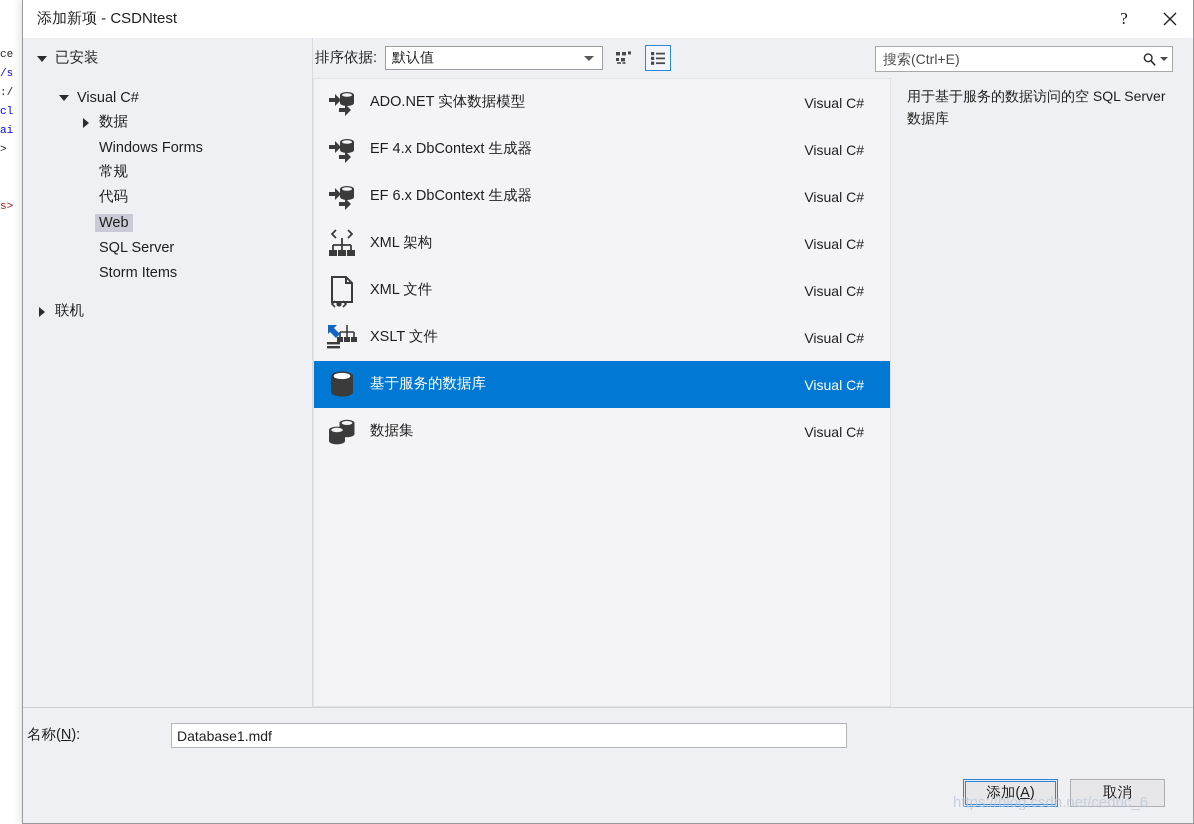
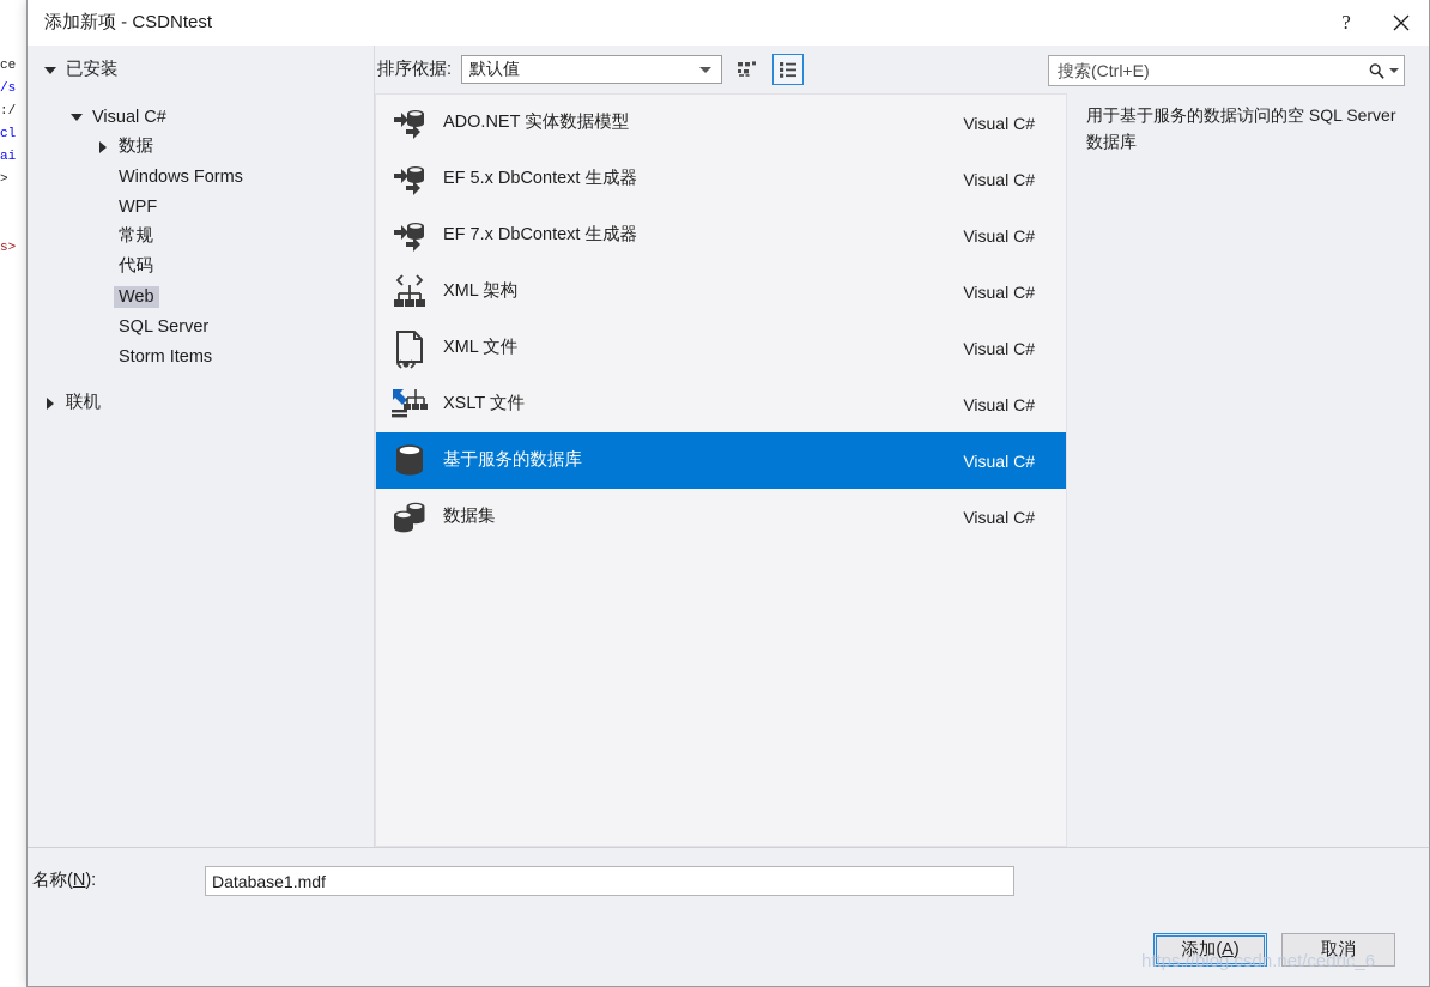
  ce /s :/ cl ai > s>
  添加新项 - CSDNtest
  ?
  已安装
  Visual C#
  数据
  Windows Forms
+ WPF
  常规
  代码
  Web
  SQL Server
  Storm Items
  联机
  排序依据:
  默认值
  ADO.NET 实体数据模型
  Visual C#
- EF 4.x DbContext 生成器
+ EF 5.x DbContext 生成器
  Visual C#
- EF 6.x DbContext 生成器
+ EF 7.x DbContext 生成器
  Visual C#
  XML 架构
  Visual C#
  XML 文件
  Visual C#
  XSLT 文件
  Visual C#
  基于服务的数据库
  Visual C#
  数据集
  Visual C#
  用于基于服务的数据访问的空 SQL Server 数据库
  名称(N):
  Database1.mdf
  添加(
  A
  )
  取消
  搜索(Ctrl+E)
  https://blog.csdn.net/cedric_6
